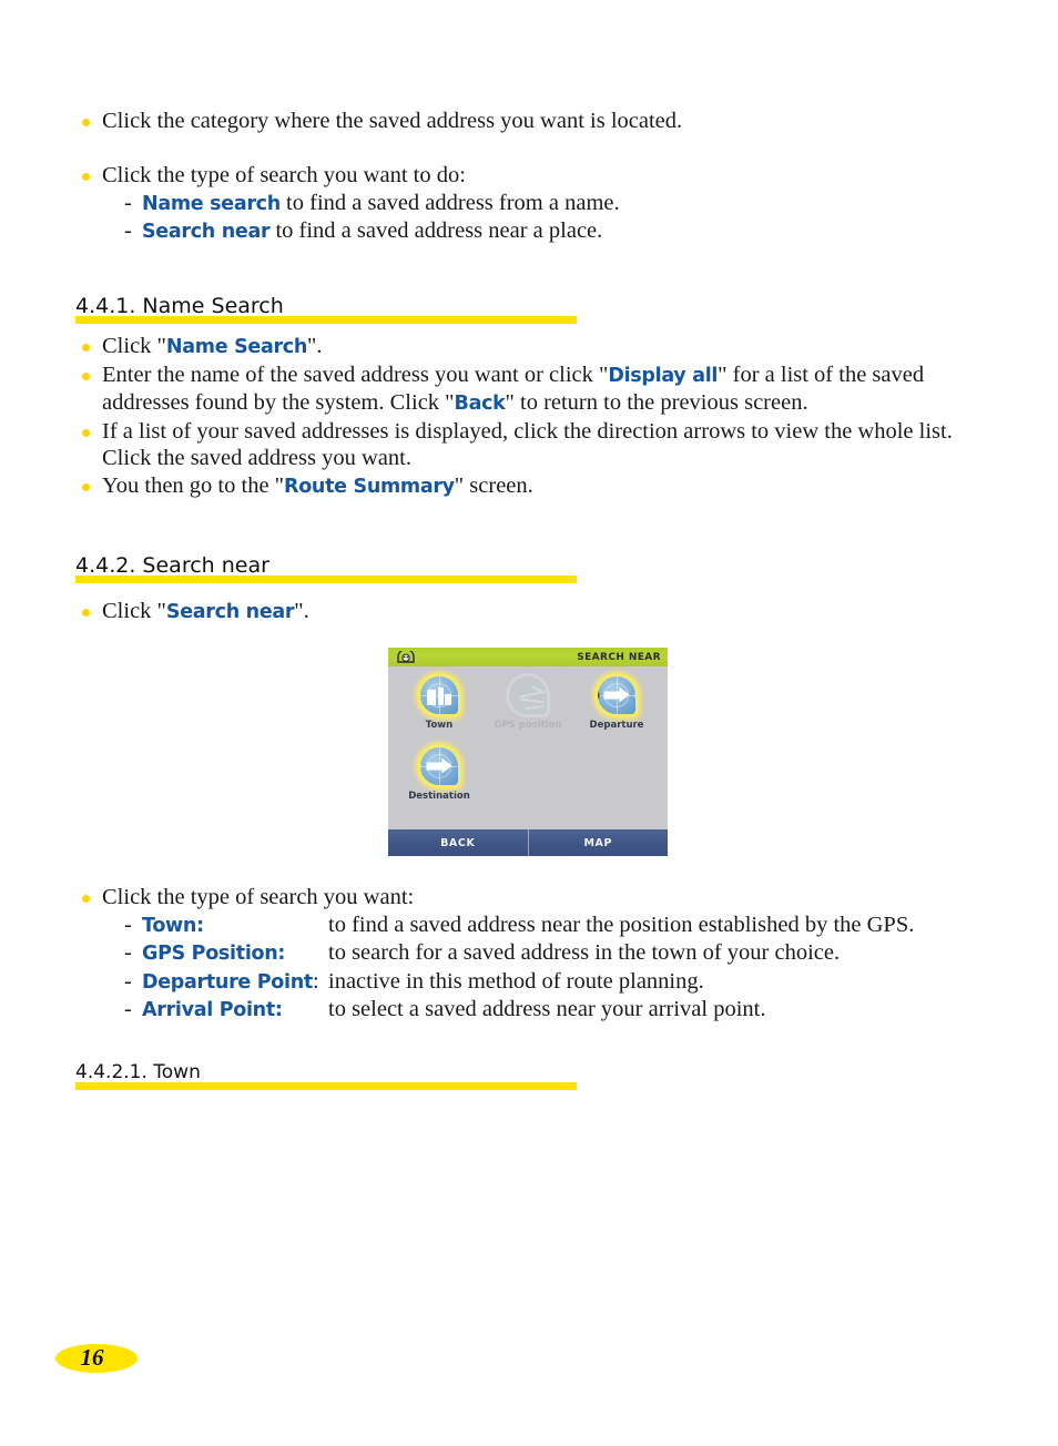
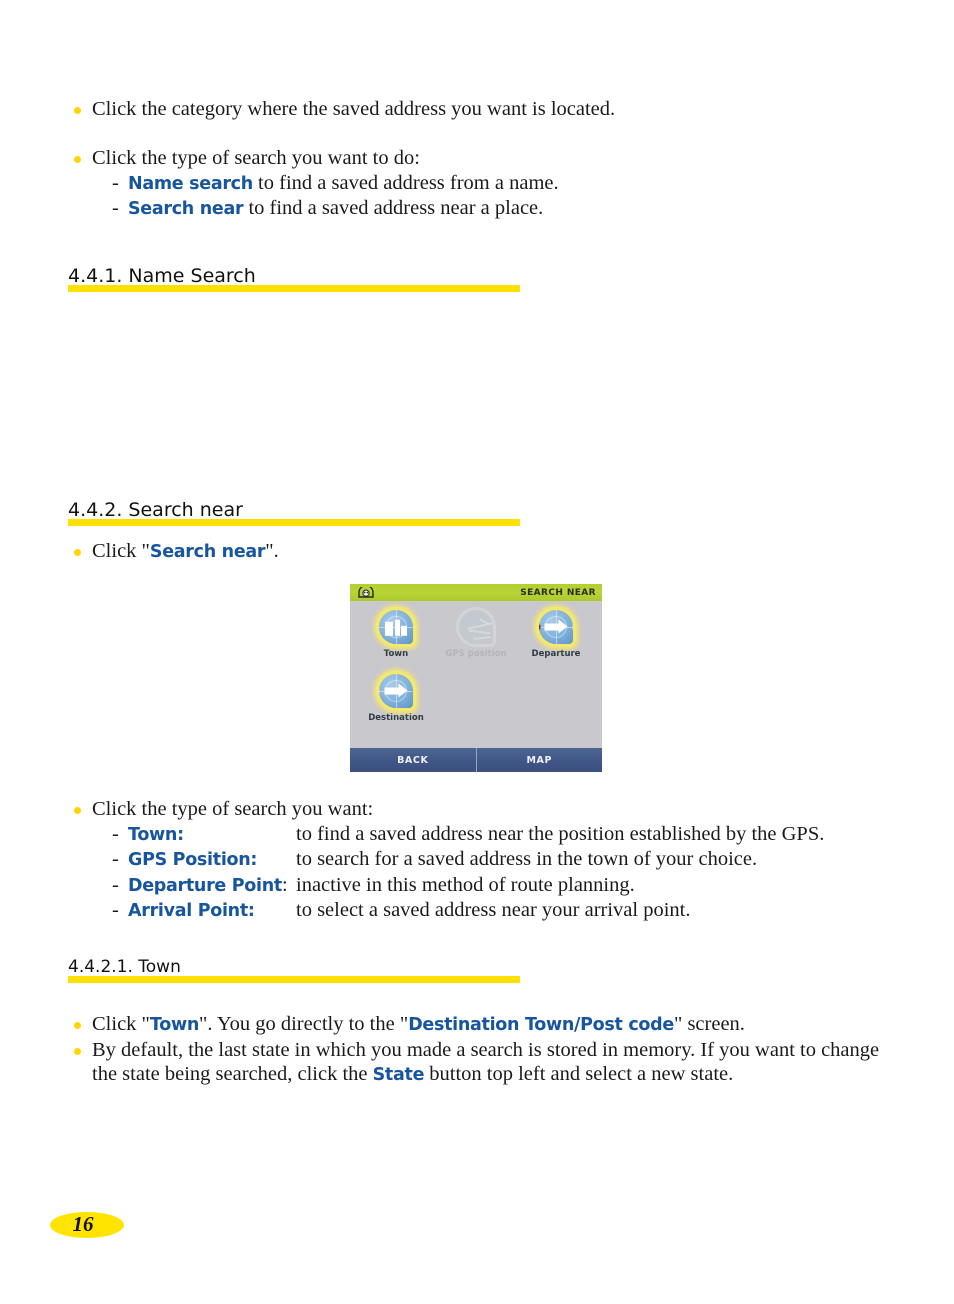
  Click the category where the saved address you want is located.
  Click the type of search you want to do:
  Name search to find a saved address from a name.
  Search near to find a saved address near a place.
  4.4.1. Name Search
- Click "Name Search".
- Enter the name of the saved address you want or click "Display all" for a list of the saved addresses found by the system. Click "Back" to return to the previous screen.
- If a list of your saved addresses is displayed, click the direction arrows to view the whole list. Click the saved address you want.
- You then go to the "Route Summary" screen.
  4.4.2. Search near
  Click "Search near".
  SEARCH NEAR
  Town
  Departure
  Destination
  BACK
  MAP
  Click the type of search you want:
  Town:
  to find a saved address near the position established by the GPS.
  GPS Position:
  to search for a saved address in the town of your choice.
  Departure Point:
  inactive in this method of route planning.
  Arrival Point:
  to select a saved address near your arrival point.
  4.4.2.1. Town
+ Click "Town". You go directly to the "Destination Town/Post code" screen.
+ By default, the last state in which you made a search is stored in memory. If you want to change the state being searched, click the State button top left and select a new state.
  16
